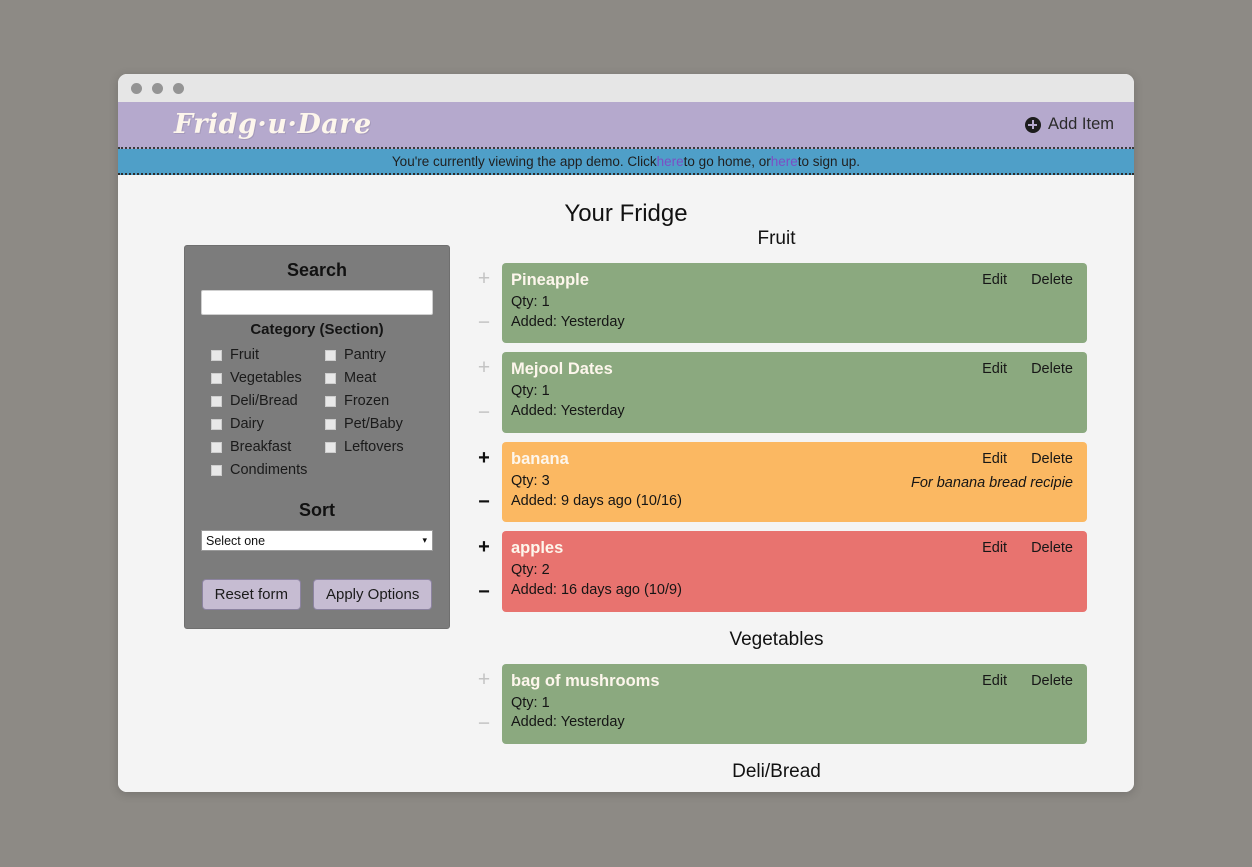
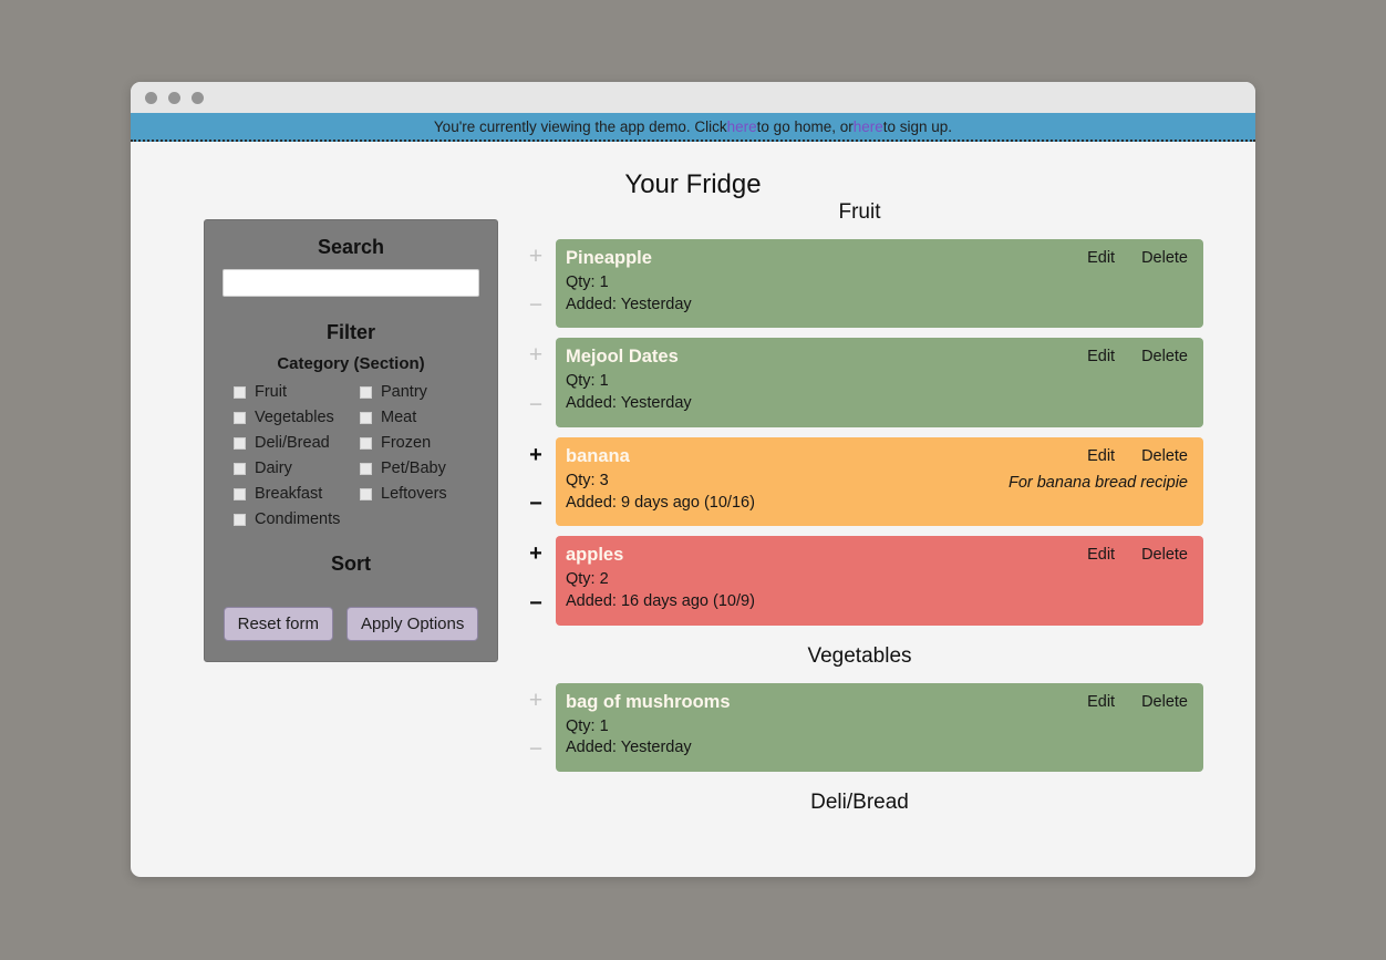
- Fridg·u·Dare
- Add Item
  You're currently viewing the app demo. Click
  here
  to go home, or
  here
  to sign up.
  Your Fridge
  Search
+ Filter
  Category (Section)
  Fruit
  Pantry
  Vegetables
  Meat
  Deli/Bread
  Frozen
  Dairy
  Pet/Baby
  Breakfast
  Leftovers
  Condiments
  Sort
- Select one
- ▾
  Reset form
  Apply Options
  Fruit
  +
  −
  Pineapple
  Qty: 1
  Added: Yesterday
  Edit
  Delete
  +
  −
  Mejool Dates
  Qty: 1
  Added: Yesterday
  Edit
  Delete
  +
  −
  banana
  Qty: 3
  Added: 9 days ago (10/16)
  Edit
  Delete
  For banana bread recipie
  +
  −
  apples
  Qty: 2
  Added: 16 days ago (10/9)
  Edit
  Delete
  Vegetables
  +
  −
  bag of mushrooms
  Qty: 1
  Added: Yesterday
  Edit
  Delete
  Deli/Bread
